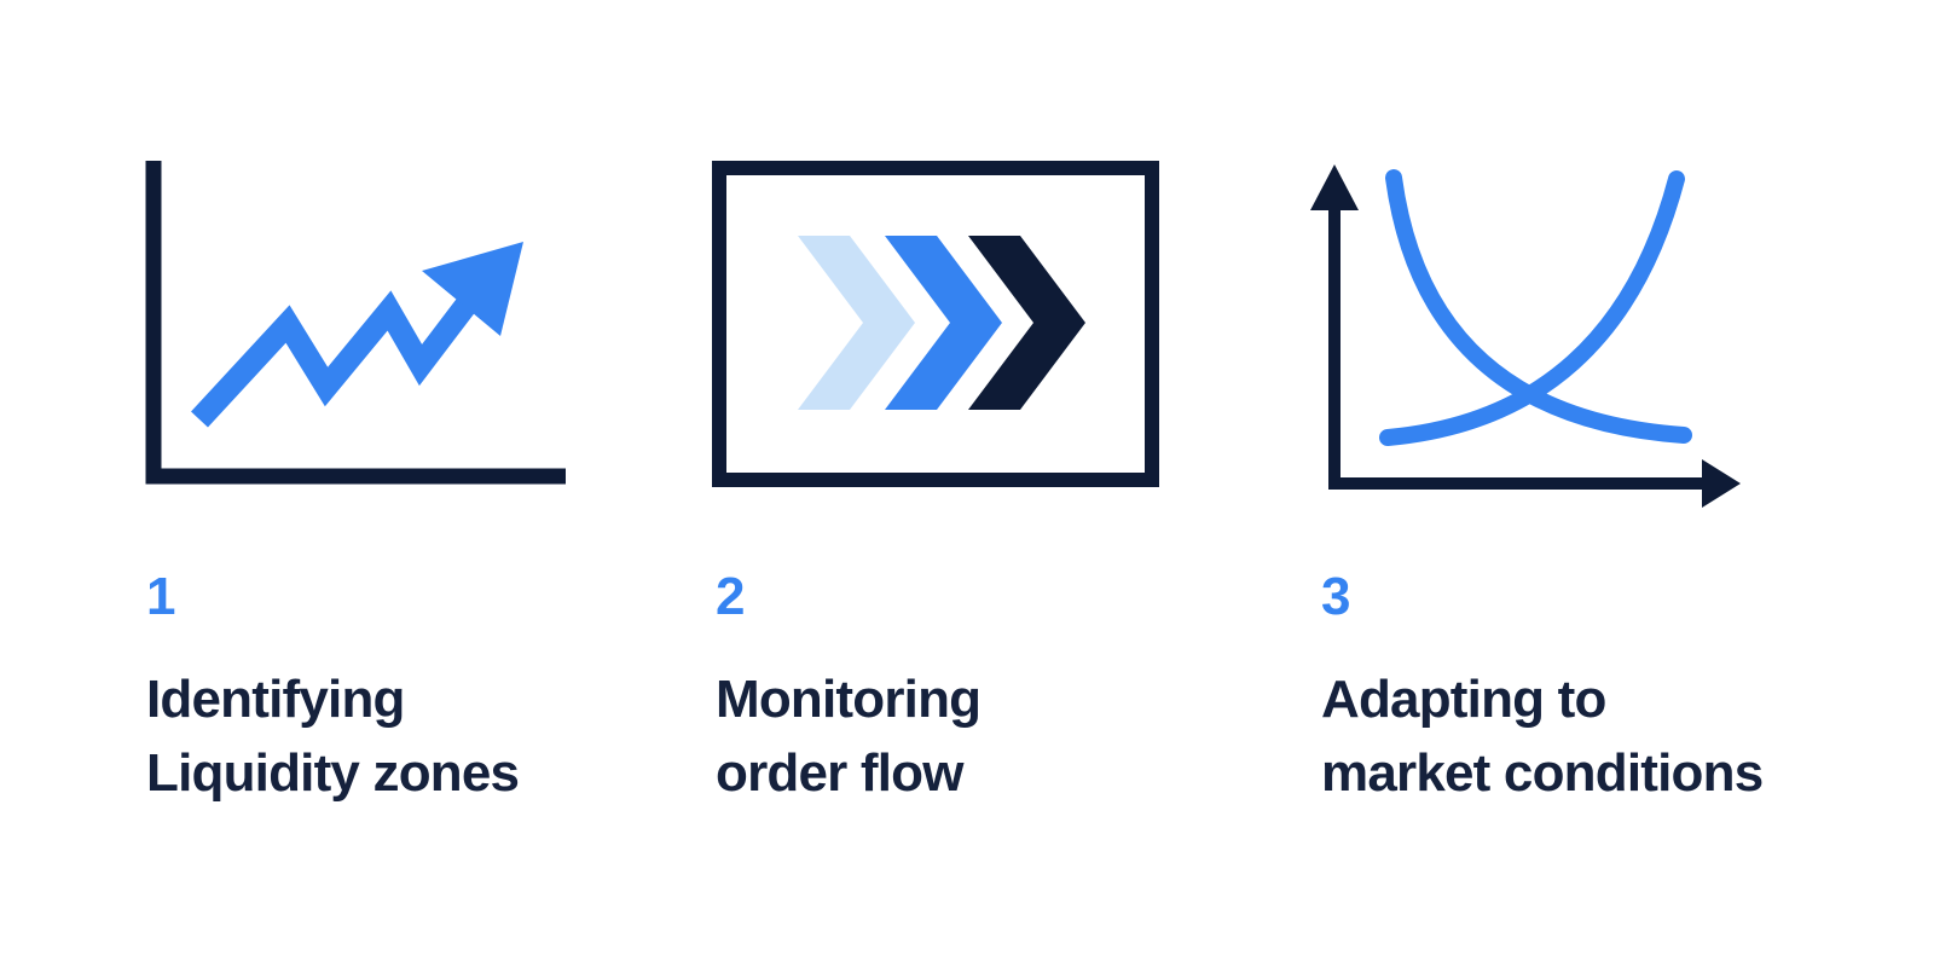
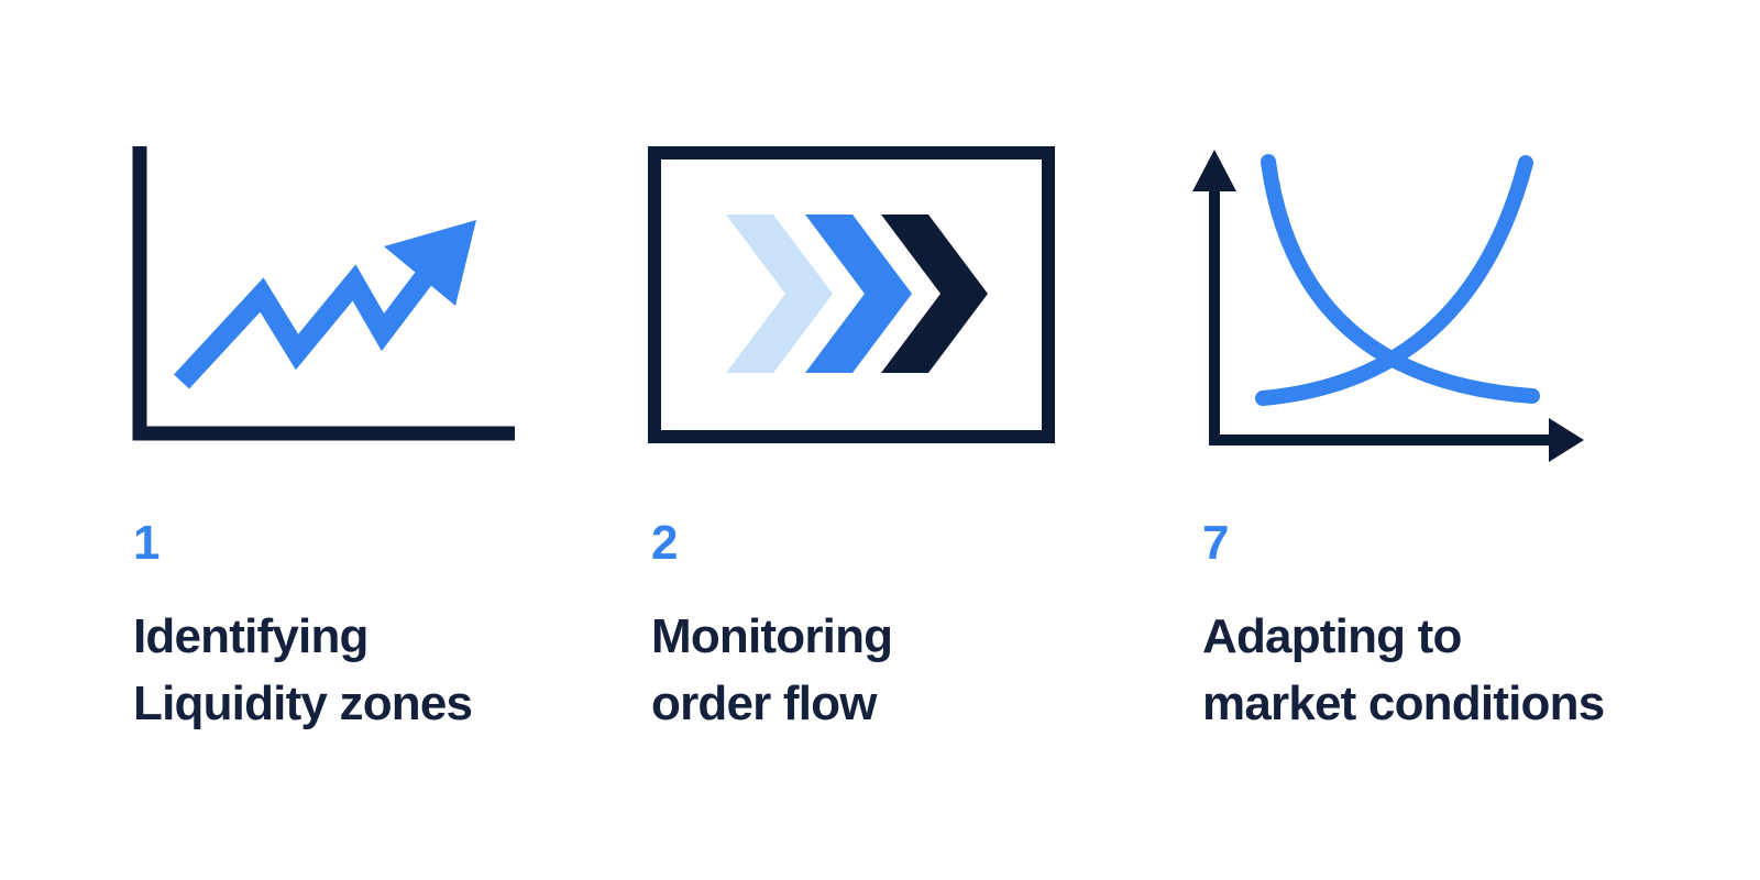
  1
  Identifying
  Liquidity zones
  2
  Monitoring
  order flow
- 3
+ 7
  Adapting to
  market conditions
